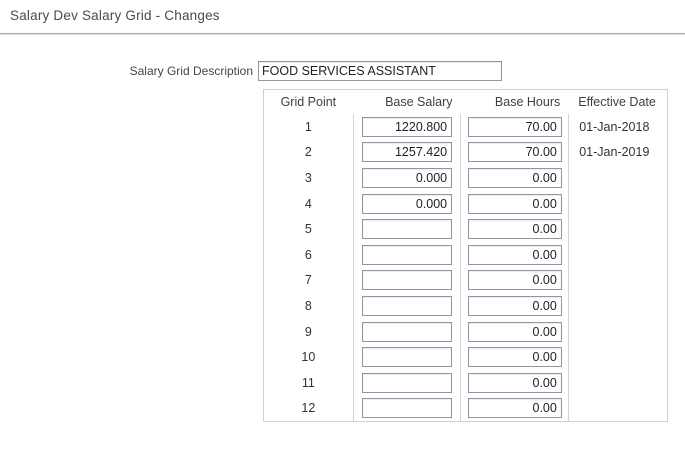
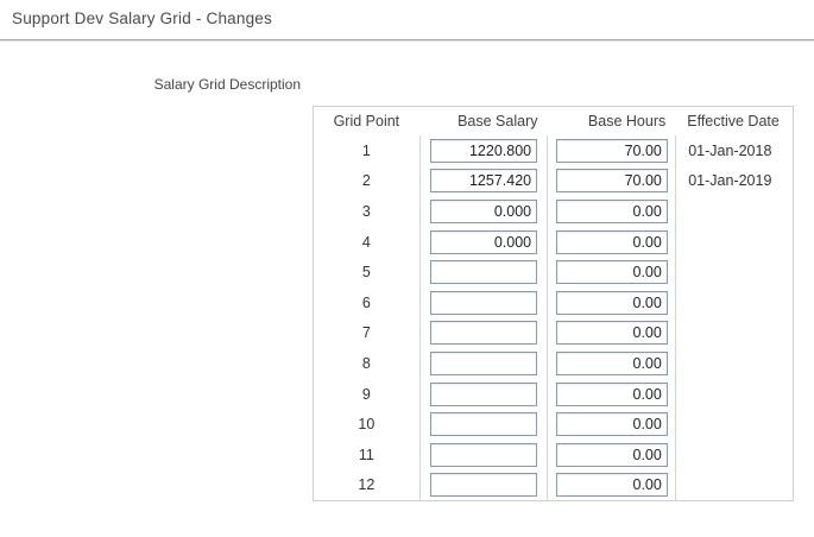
- Salary Dev Salary Grid - Changes
+ Support Dev Salary Grid - Changes
  Salary Grid Description
- FOOD SERVICES ASSISTANT
  Grid Point
  Base Salary
  Base Hours
  Effective Date
  1
  1220.800
  70.00
  01-Jan-2018
  2
  1257.420
  70.00
  01-Jan-2019
  3
  0.000
  0.00
  4
  0.000
  0.00
  5
  0.00
  6
  0.00
  7
  0.00
  8
  0.00
  9
  0.00
  10
  0.00
  11
  0.00
  12
  0.00
